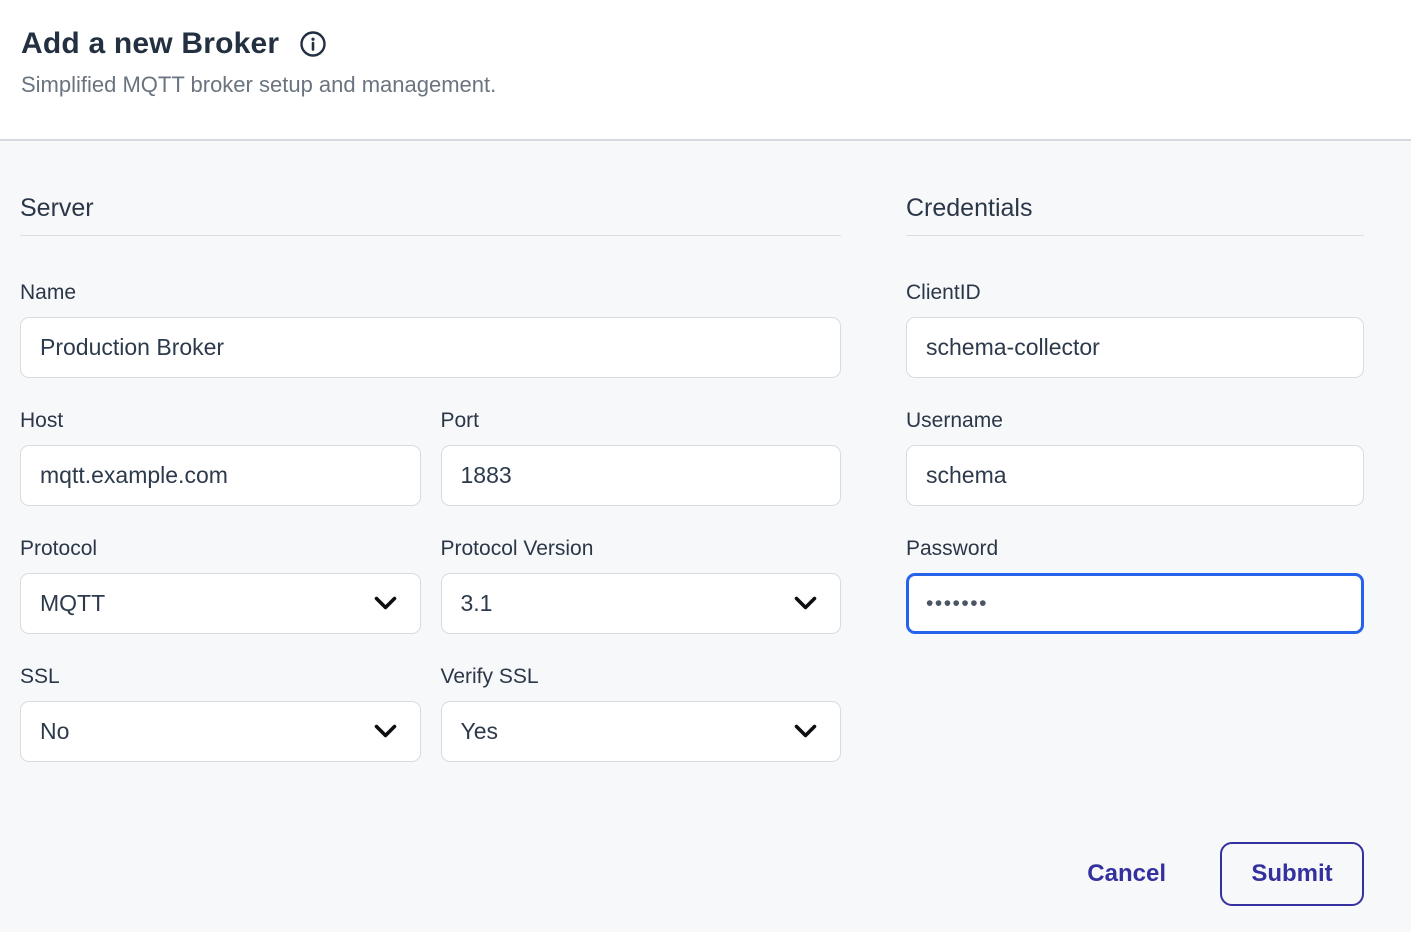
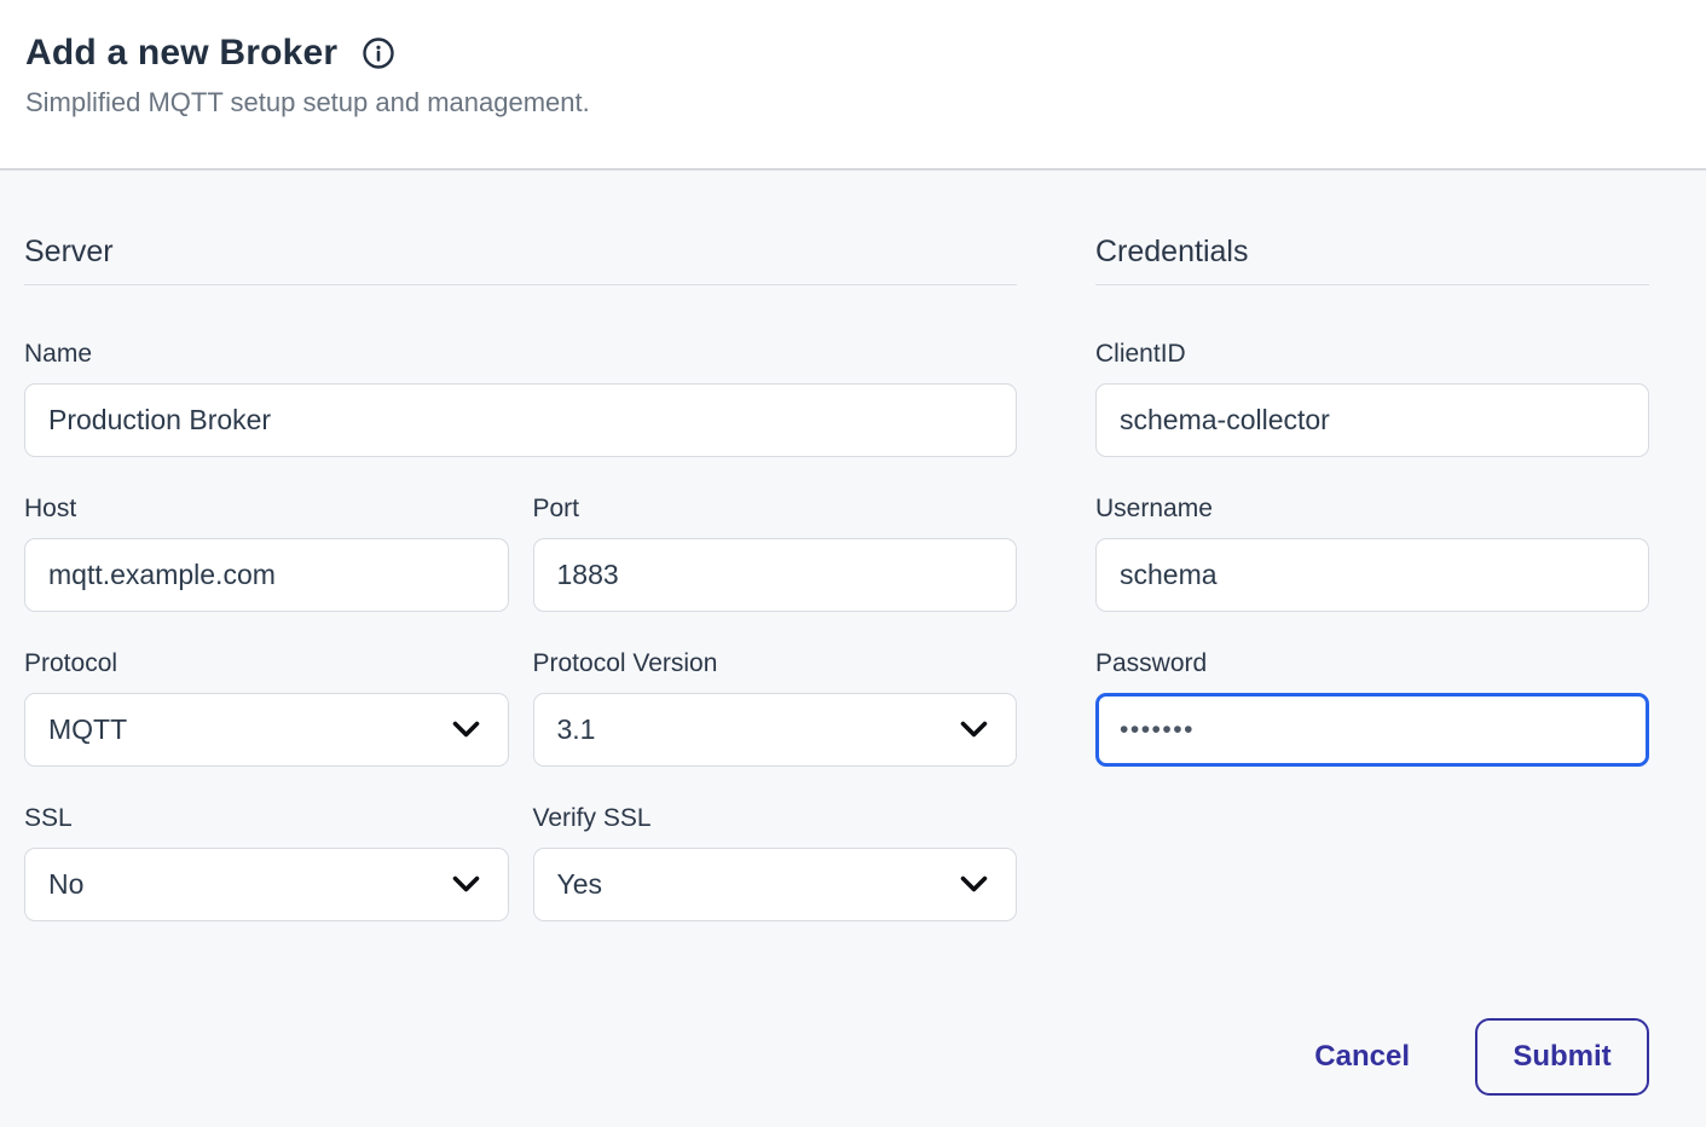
  Add a new Broker
- Simplified MQTT broker setup and management.
+ Simplified MQTT setup setup and management.
  Server
  Name
  Production Broker
  Host
  mqtt.example.com
  Port
  1883
  Protocol
  MQTT
  Protocol Version
  3.1
  SSL
  No
  Verify SSL
  Yes
  Credentials
  ClientID
  schema-collector
  Username
  schema
  Password
  •••••••
  Cancel
  Submit
